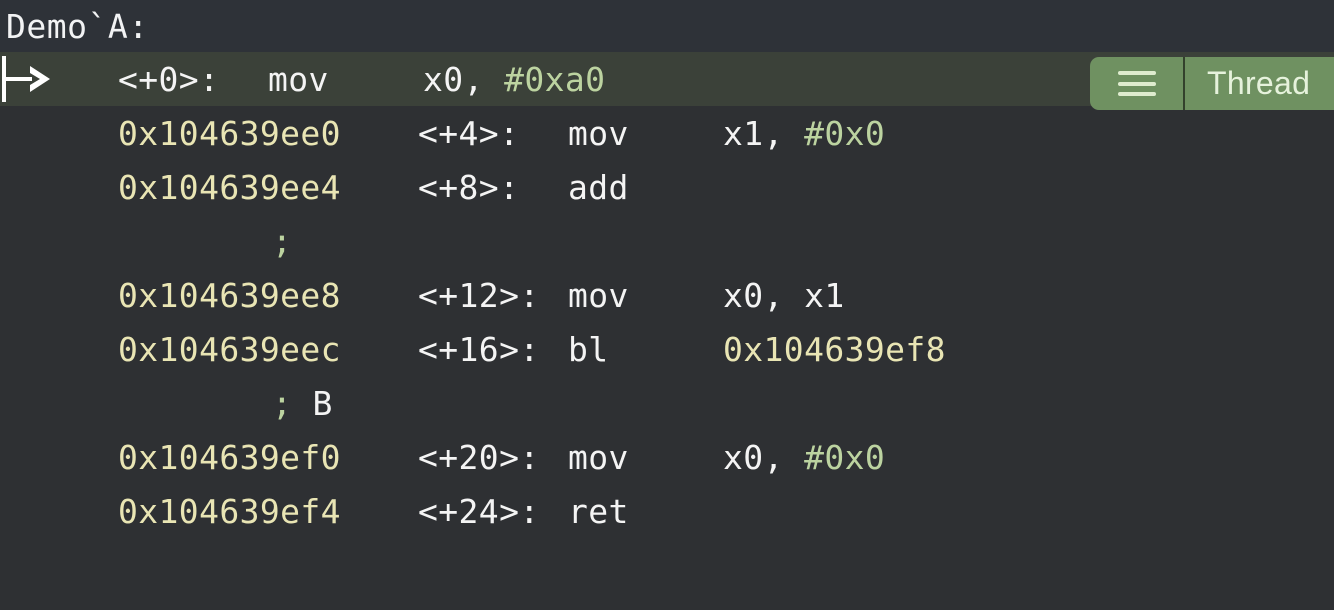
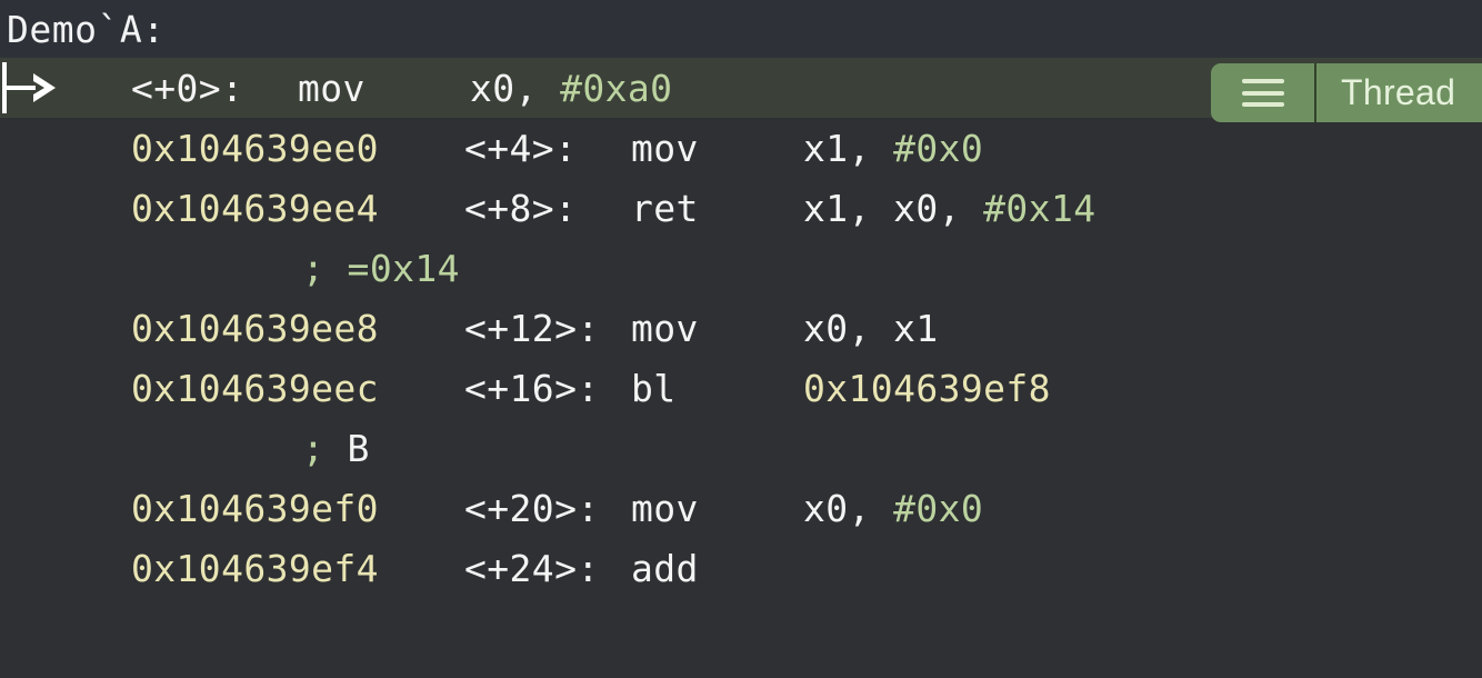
  Demo`A:
  <+0>:
  mov
  x0, #0xa0
  0x104639ee0
  <+4>:
  mov
  x1, #0x0
  0x104639ee4
  <+8>:
- add
+ ret
+ x1, x0, #0x14
  ;
+ =0x14
  0x104639ee8
  <+12>:
  mov
  x0, x1
  0x104639eec
  <+16>:
  bl
  0x104639ef8
  ;
  B
  0x104639ef0
  <+20>:
  mov
  x0, #0x0
  0x104639ef4
  <+24>:
- ret
+ add
  Thread
